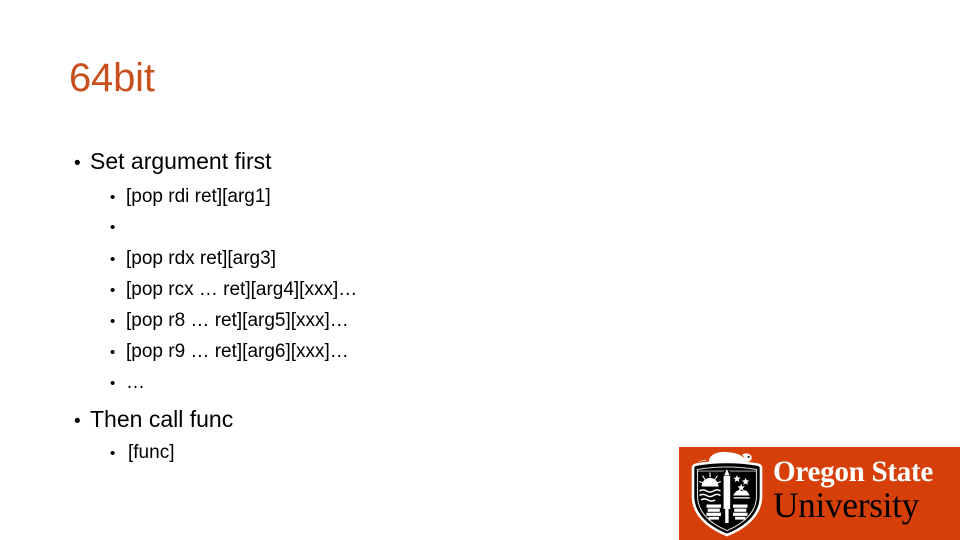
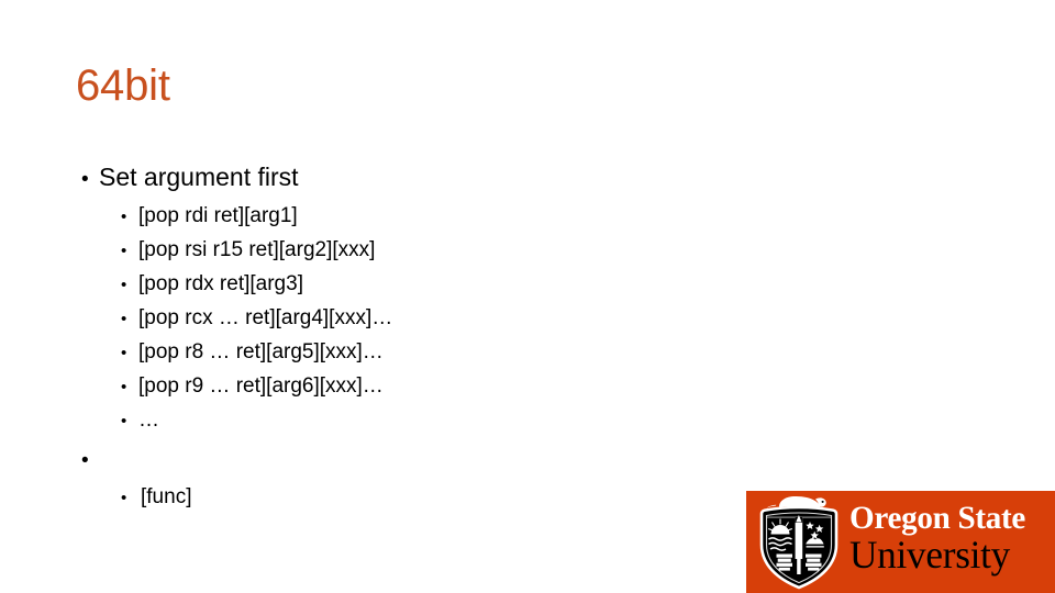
  64bit
  •
  Set argument first
  •
  [pop rdi ret][arg1]
  •
+ [pop rsi r15 ret][arg2][xxx]
  •
  [pop rdx ret][arg3]
  •
  [pop rcx … ret][arg4][xxx]…
  •
  [pop r8 … ret][arg5][xxx]…
  •
  [pop r9 … ret][arg6][xxx]…
  •
  …
  •
- Then call func
  •
  [func]
  Oregon State
  University
